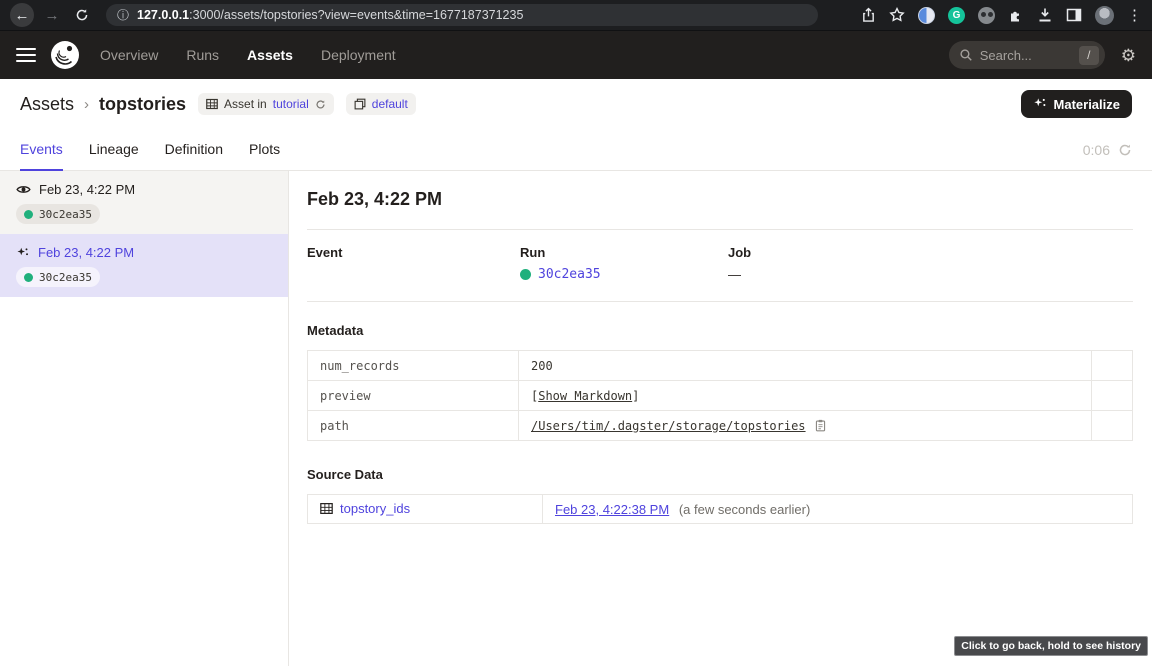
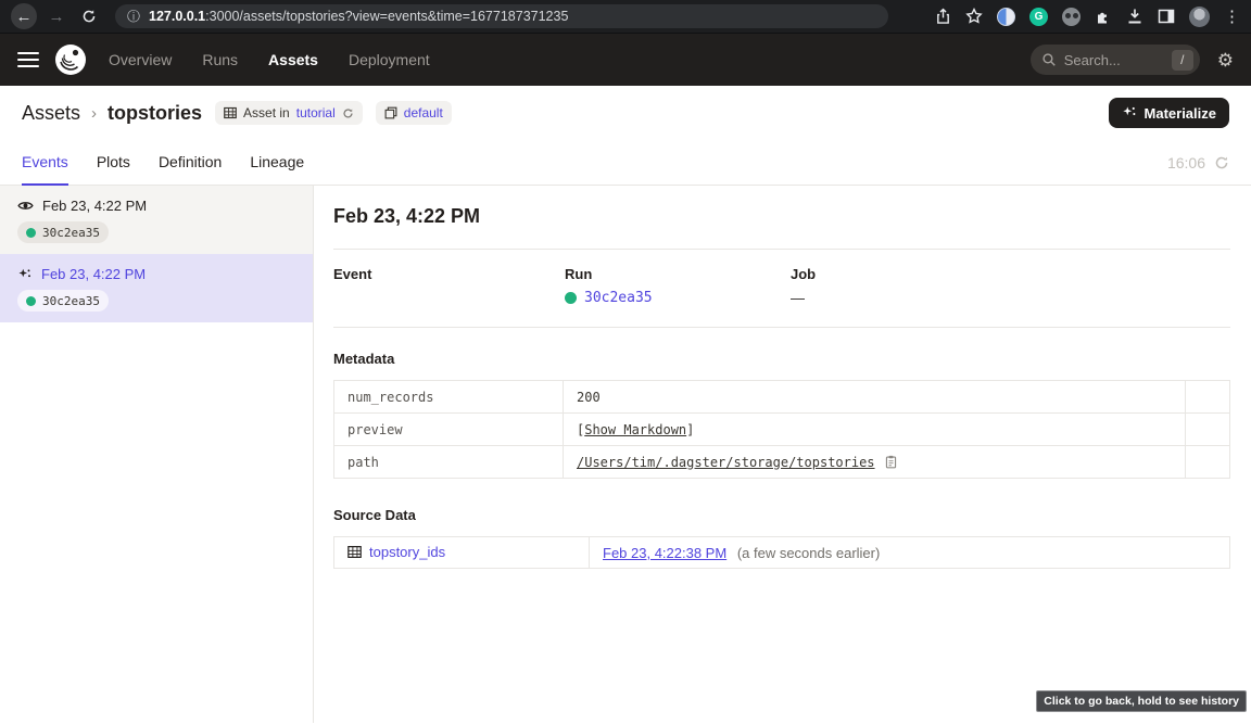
  ←
  →
  ⓘ
  127.0.0.1:3000/assets/topstories?view=events&time=1677187371235
  G
  ⋮
  Overview
  Runs
  Assets
  Deployment
  Search...
  /
  ⚙
  Assets
  ›
  topstories
  Asset in
  tutorial
  default
  Materialize
  Events
- Lineage
+ Plots
  Definition
- Plots
+ Lineage
- 0:06
+ 16:06
  Feb 23, 4:22 PM
  30c2ea35
  Feb 23, 4:22 PM
  30c2ea35
  Feb 23, 4:22 PM
  Event
  Run
  30c2ea35
  Job
  —
  Metadata
  num_records	200
  preview	[Show Markdown]
  path	/Users/tim/.dagster/storage/topstories
  Source Data
  topstory_ids	Feb 23, 4:22:38 PM (a few seconds earlier)
  Click to go back, hold to see history
